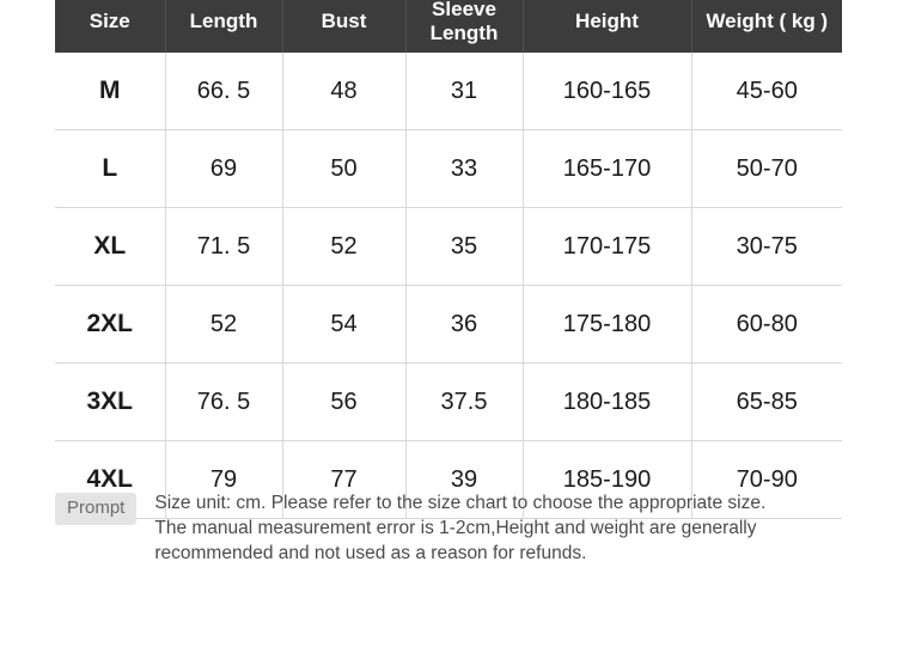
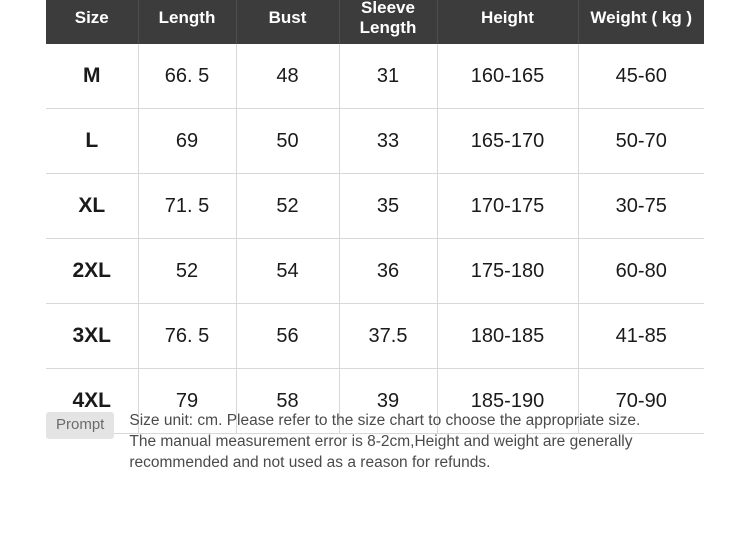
  Size	Length	Bust	Sleeve Length	Height	Weight ( kg )
  M	66. 5	48	31	160-165	45-60
  L	69	50	33	165-170	50-70
  XL	71. 5	52	35	170-175	30-75
  2XL	52	54	36	175-180	60-80
- 3XL	76. 5	56	37.5	180-185	65-85
+ 3XL	76. 5	56	37.5	180-185	41-85
- 4XL	79	77	39	185-190	70-90
+ 4XL	79	58	39	185-190	70-90
  Prompt
  Size unit: cm. Please refer to the size chart to choose the appropriate size.
- The manual measurement error is 1-2cm,Height and weight are generally
+ The manual measurement error is 8-2cm,Height and weight are generally
  recommended and not used as a reason for refunds.
